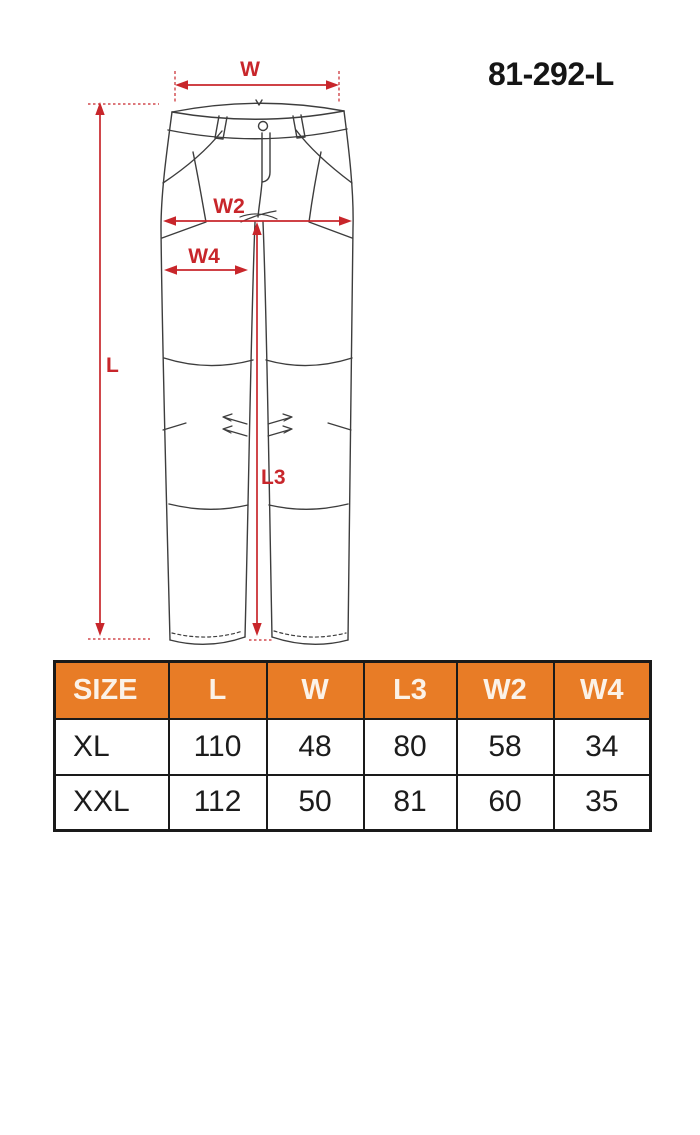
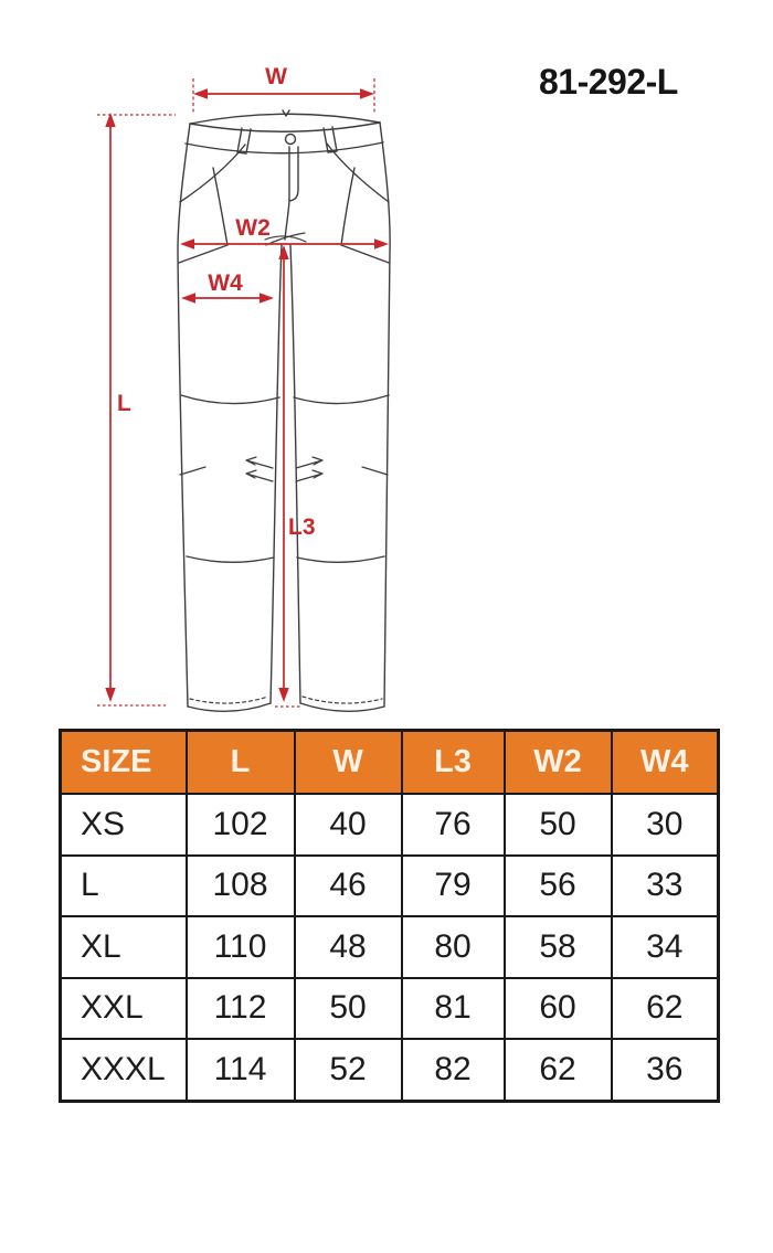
  81-292-L
  W
  L
  W2
  W4
  L3
  SIZE	L	W	L3	W2	W4
+ XS	102	40	76	50	30
+ L	108	46	79	56	33
  XL	110	48	80	58	34
- XXL	112	50	81	60	35
+ XXL	112	50	81	60	62
+ XXXL	114	52	82	62	36
